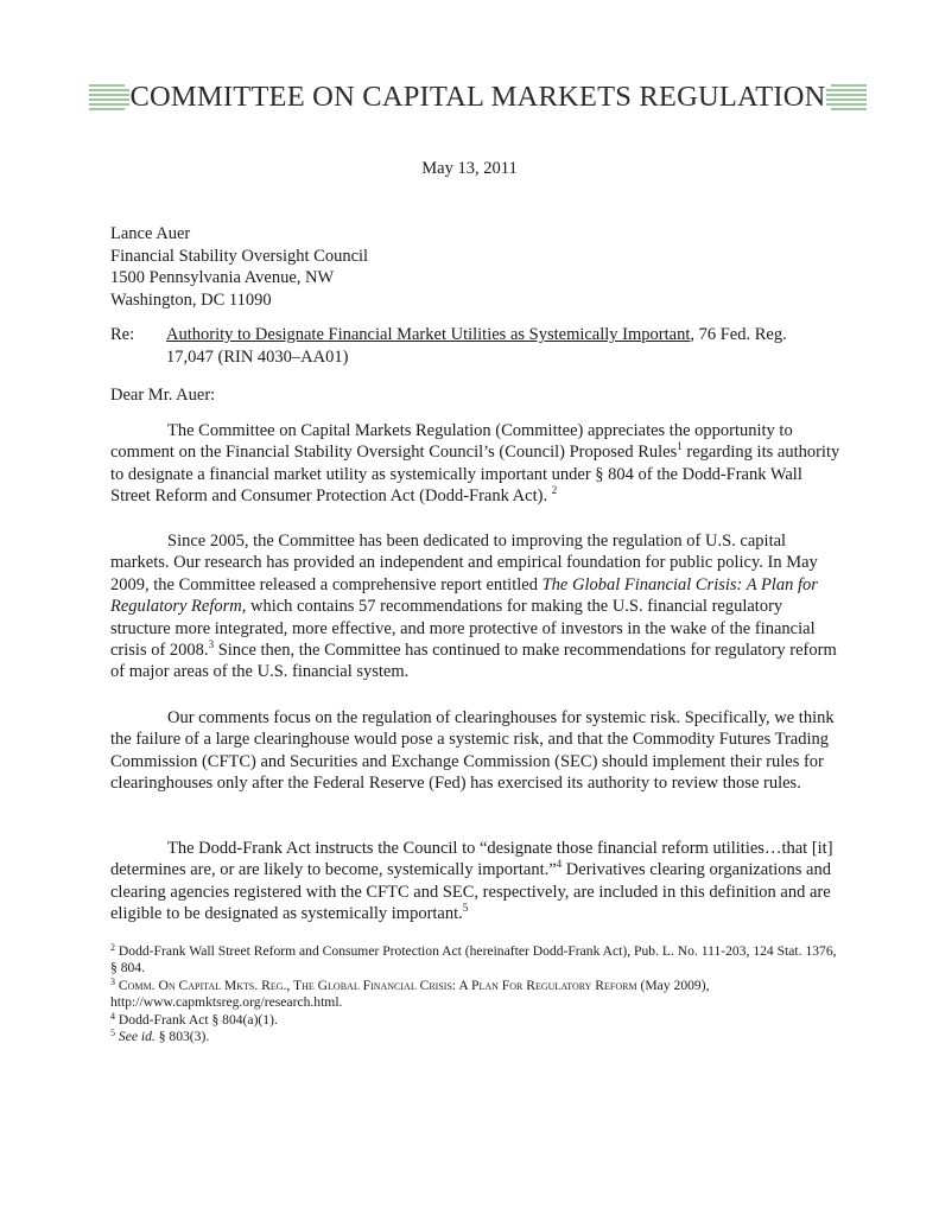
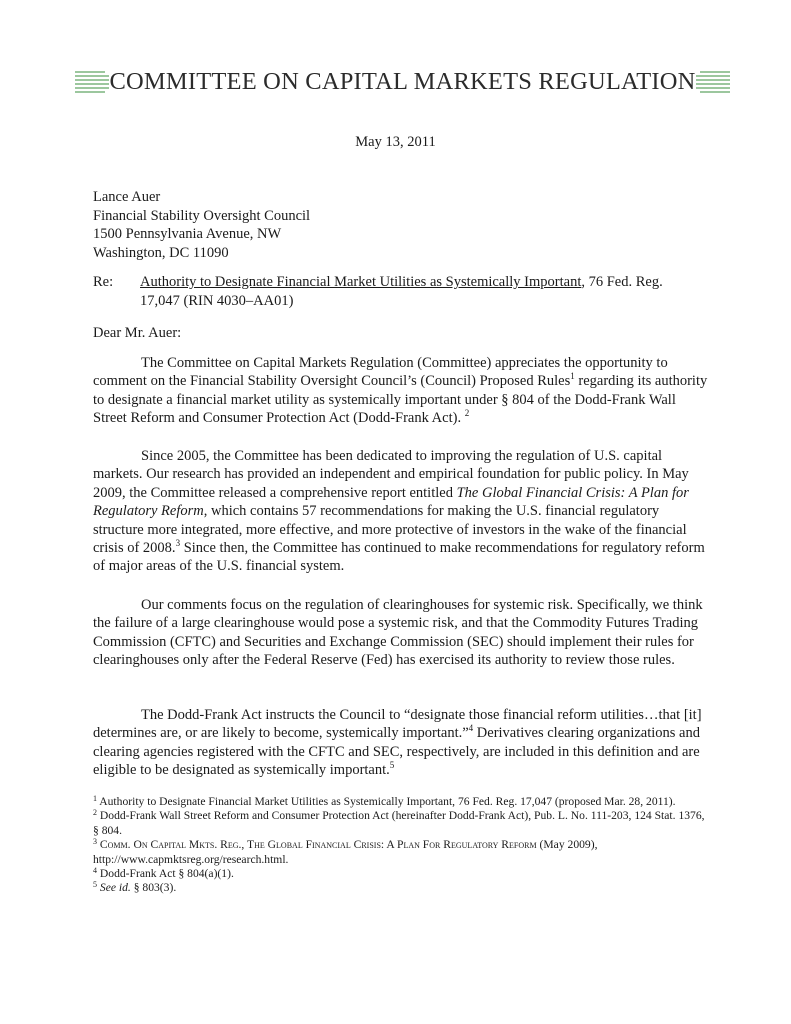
  COMMITTEE ON CAPITAL MARKETS REGULATION
  May 13, 2011
  Lance Auer
  Financial Stability Oversight Council
  1500 Pennsylvania Avenue, NW
  Washington, DC 11090
  Re:
  Authority to Designate Financial Market Utilities as Systemically Important, 76 Fed. Reg. 17,047 (RIN 4030–AA01)
  Dear Mr. Auer:
  The Committee on Capital Markets Regulation (Committee) appreciates the opportunity to comment on the Financial Stability Oversight Council’s (Council) Proposed Rules1 regarding its authority to designate a financial market utility as systemically important under § 804 of the Dodd-Frank Wall Street Reform and Consumer Protection Act (Dodd-Frank Act). 2
  Since 2005, the Committee has been dedicated to improving the regulation of U.S. capital markets. Our research has provided an independent and empirical foundation for public policy. In May 2009, the Committee released a comprehensive report entitled The Global Financial Crisis: A Plan for Regulatory Reform, which contains 57 recommendations for making the U.S. financial regulatory structure more integrated, more effective, and more protective of investors in the wake of the financial crisis of 2008.3 Since then, the Committee has continued to make recommendations for regulatory reform of major areas of the U.S. financial system.
  Our comments focus on the regulation of clearinghouses for systemic risk. Specifically, we think the failure of a large clearinghouse would pose a systemic risk, and that the Commodity Futures Trading Commission (CFTC) and Securities and Exchange Commission (SEC) should implement their rules for clearinghouses only after the Federal Reserve (Fed) has exercised its authority to review those rules.
  The Dodd-Frank Act instructs the Council to “designate those financial reform utilities…that [it] determines are, or are likely to become, systemically important.”4 Derivatives clearing organizations and clearing agencies registered with the CFTC and SEC, respectively, are included in this definition and are eligible to be designated as systemically important.5
+ 1 Authority to Designate Financial Market Utilities as Systemically Important, 76 Fed. Reg. 17,047 (proposed Mar. 28, 2011).
  2 Dodd-Frank Wall Street Reform and Consumer Protection Act (hereinafter Dodd-Frank Act), Pub. L. No. 111-203, 124 Stat. 1376, § 804.
  3 Comm. On Capital Mkts. Reg., The Global Financial Crisis: A Plan For Regulatory Reform (May 2009), http://www.capmktsreg.org/research.html.
  4 Dodd-Frank Act § 804(a)(1).
  5 See id. § 803(3).
